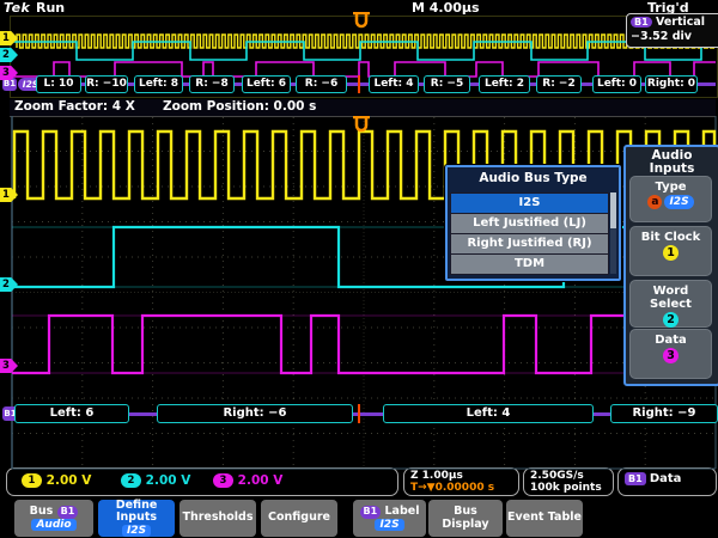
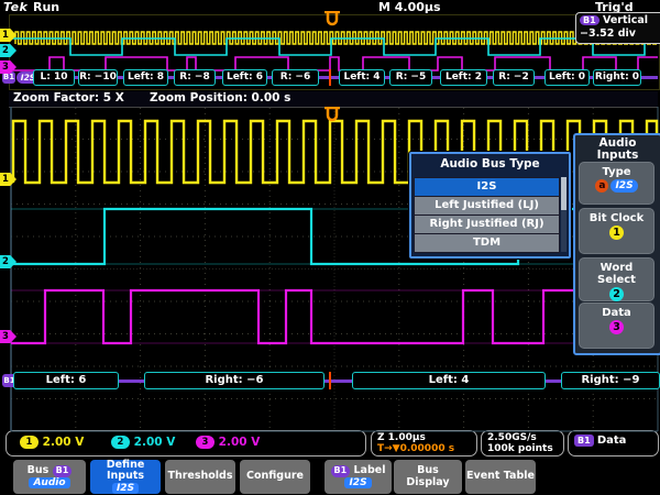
  Tek
  Run
  M 4.00µs
  Trig'd
  1
  2
  3
  B1
  L: 10
  R: −10
  Left: 8
  R: −8
  Left: 6
  R: −6
  Left: 4
  R: −5
  Left: 2
  R: −2
  Left: 0
  Right: 0
- Zoom Factor: 4 X
+ Zoom Factor: 5 X
  Zoom Position: 0.00 s
  1
  2
  3
  Left: 6
  Right: −6
  Left: 4
  Right: −9
  B1 Vertical
  −3.52 div
  Audio Bus Type
  I2S
  Left Justified (LJ)
  Right Justified (RJ)
  TDM
  Audio
  Inputs
  Type
  a I2S
  Bit Clock
  1
  Word Select
  2
  Data
  3
  1 2.00 V
  2 2.00 V
  3 2.00 V
  Z 1.00µs
  T→▼0.00000 s
  2.50GS/s
  100k points
  B1 Data
  Bus B1
  Audio
  Define
  Inputs
  I2S
  Thresholds
  Configure
  B1 Label
  I2S
  Bus Display
  Event Table
